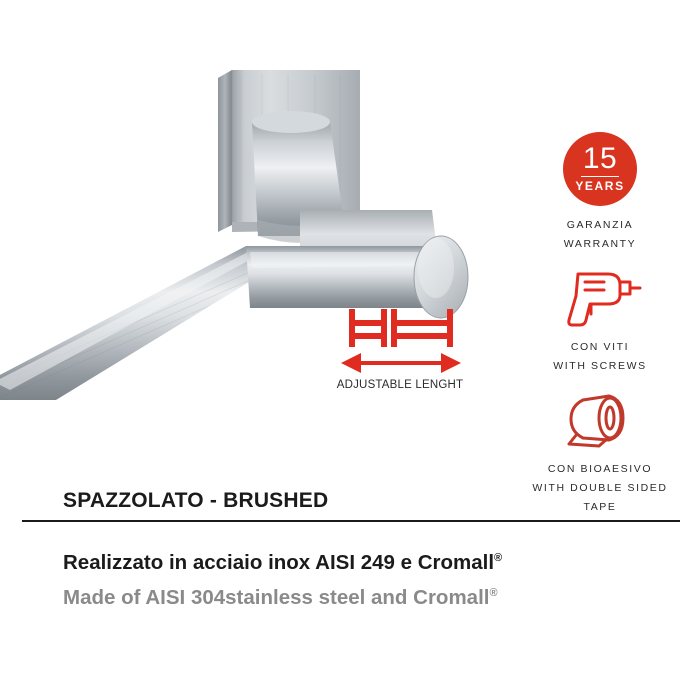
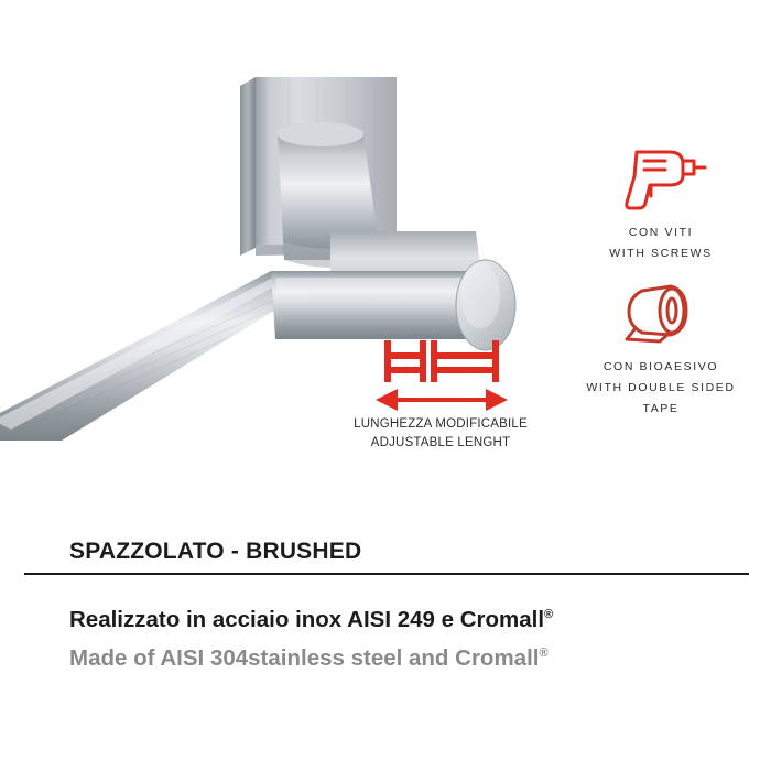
+ LUNGHEZZA MODIFICABILE
  ADJUSTABLE LENGHT
- 15
- YEARS
- GARANZIA
- WARRANTY
  CON VITI
  WITH SCREWS
  CON BIOAESIVO
  WITH DOUBLE SIDED
  TAPE
  SPAZZOLATO - BRUSHED
  Realizzato in acciaio inox AISI 249 e Cromall®
  Made of AISI 304stainless steel and Cromall®
